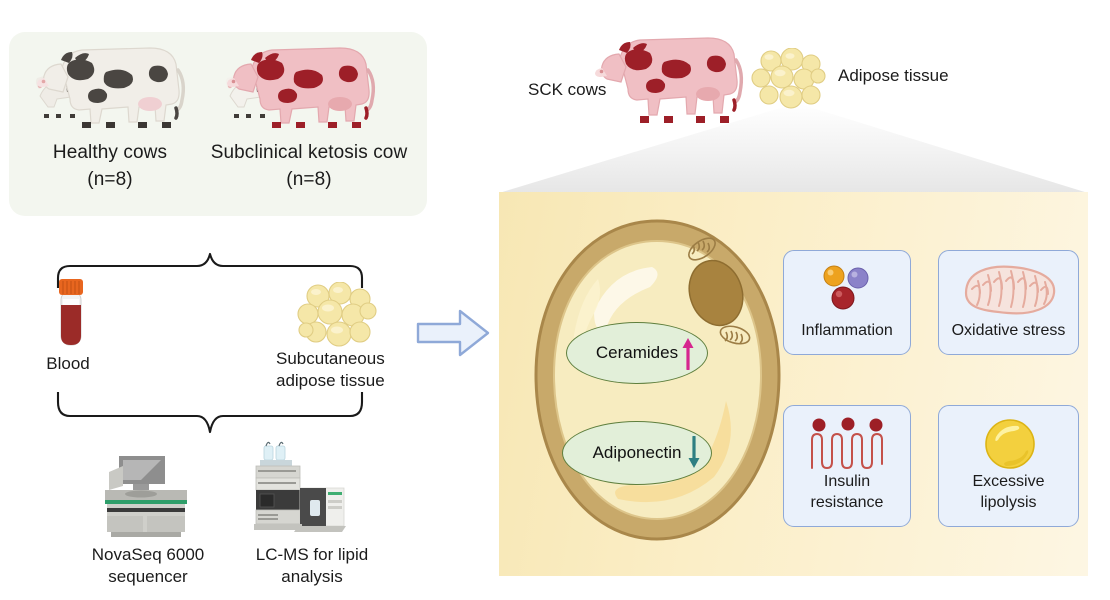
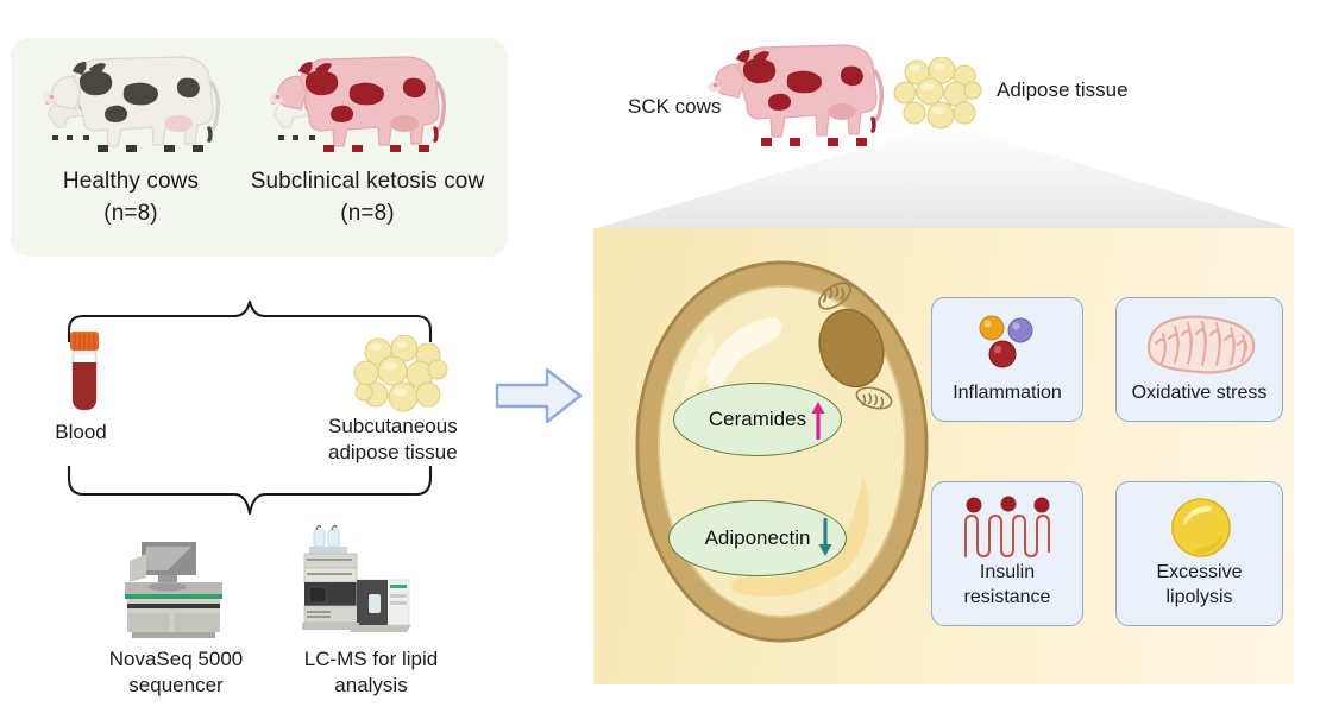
  Healthy cows
  (n=8)
  Subclinical ketosis cow
  (n=8)
  Blood
  Subcutaneous
  adipose tissue
- NovaSeq 6000
+ NovaSeq 5000
  sequencer
  LC-MS for lipid
  analysis
  SCK cows
  Adipose tissue
  Ceramides
  Adiponectin
  Inflammation
  Oxidative stress
  Insulin
  resistance
  Excessive
  lipolysis
